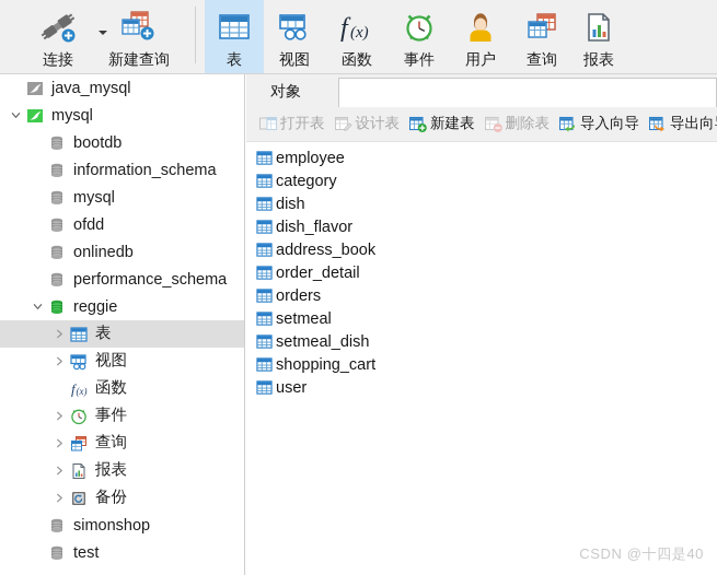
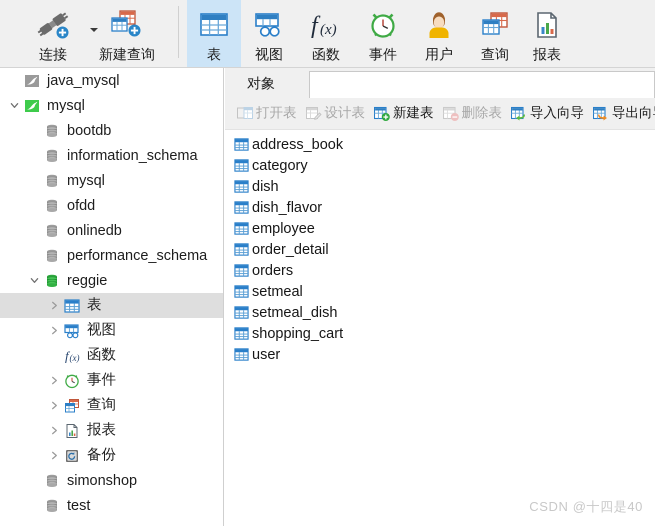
  连接
  新建查询
  表
  视图
  f
  (x)
  函数
  事件
  用户
  查询
  报表
  java_mysql
  mysql
  bootdb
  information_schema
  mysql
  ofdd
  onlinedb
  performance_schema
  reggie
  表
  视图
  f
  (x)
  函数
  事件
  查询
  报表
  备份
  simonshop
  test
  对象
  打开表
  设计表
  新建表
  删除表
  导入向导
  导出向
- employee
+ address_book
  category
  dish
  dish_flavor
- address_book
+ employee
  order_detail
  orders
  setmeal
  setmeal_dish
  shopping_cart
  user
  CSDN @十四是40
